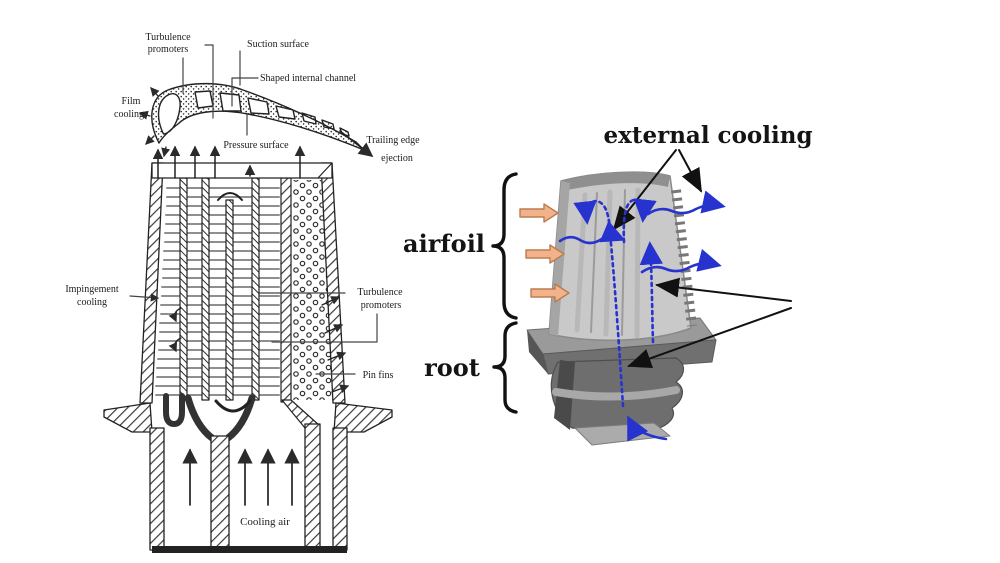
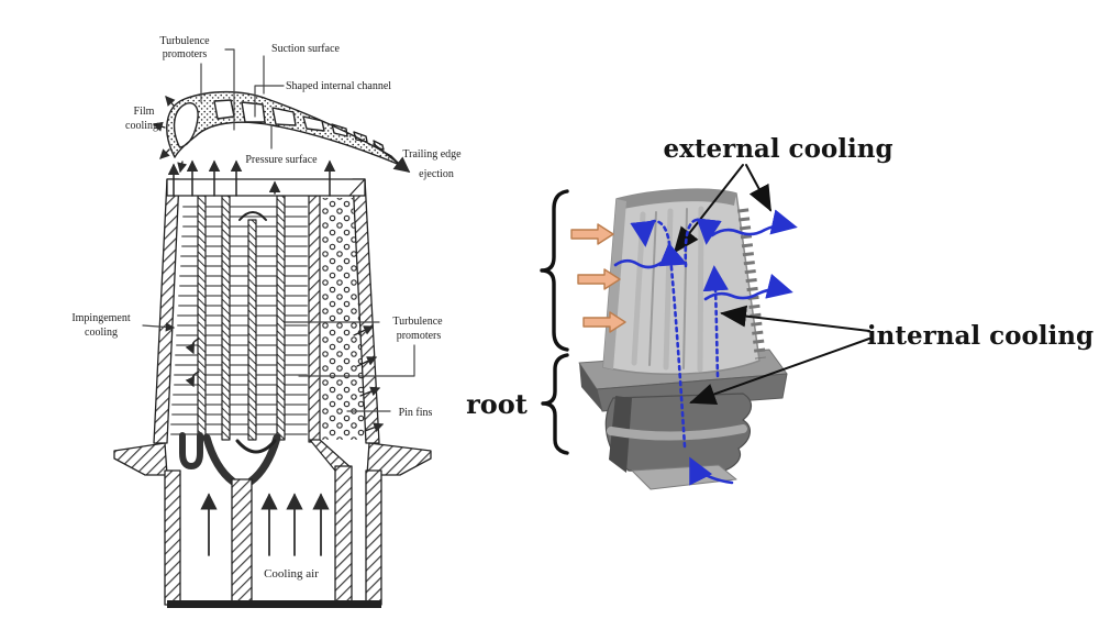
  Turbulence
  promoters
  Suction surface
  Shaped internal channel
  Film
  cooling
  Pressure surface
  Trailing edge
  ejection
  Impingement
  cooling
  Turbulence
  promoters
  Pin fins
  Cooling air
  external cooling
- airfoil
  root
+ internal cooling
